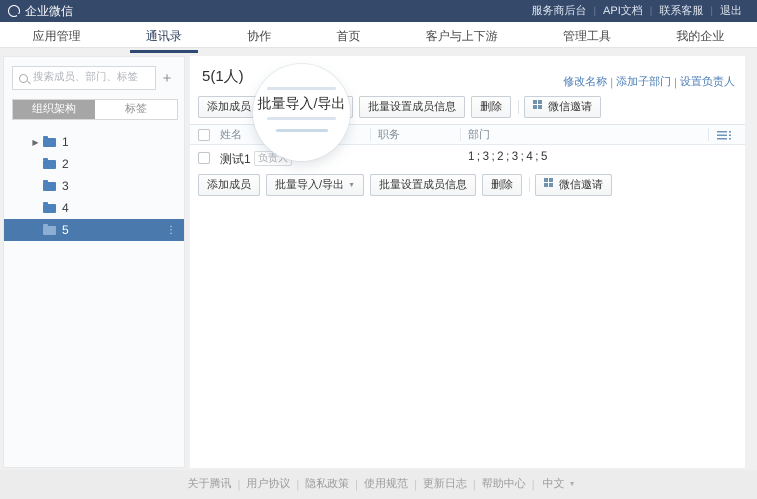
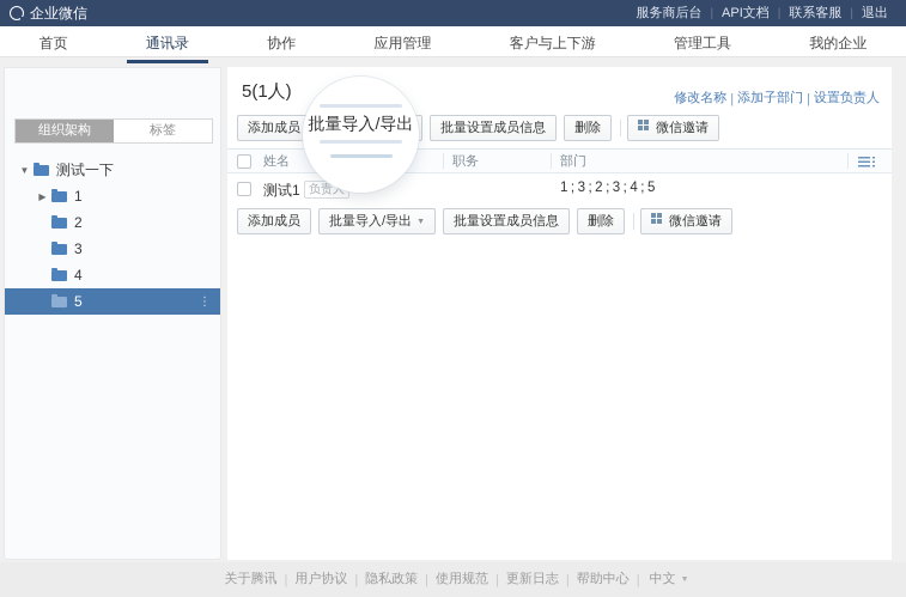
  企业微信
  服务商后台
  |
  API文档
  |
  联系客服
  |
  退出
- 应用管理
+ 首页
  通讯录
  协作
- 首页
+ 应用管理
  客户与上下游
  管理工具
  我的企业
- 搜索成员、部门、标签
- +
  组织架构
  标签
+ ▼
+ 测试一下
  ▶
  1
  2
  3
  4
  5
  ⋮
  5(1人)
  修改名称
  |
  添加子部门
  |
  设置负责人
  添加成员
  批量设置成员信息
  删除
  微信邀请
  姓名
  职务
  部门
  测试1
  负责人
  1;3;2;3;4;5
  添加成员
  批量导入/导出
  批量设置成员信息
  删除
  微信邀请
  批量导入/导出
  关于腾讯
  用户协议
  隐私政策
  |
  使用规范
  |
  更新日志
  |
  帮助中心
  中文
